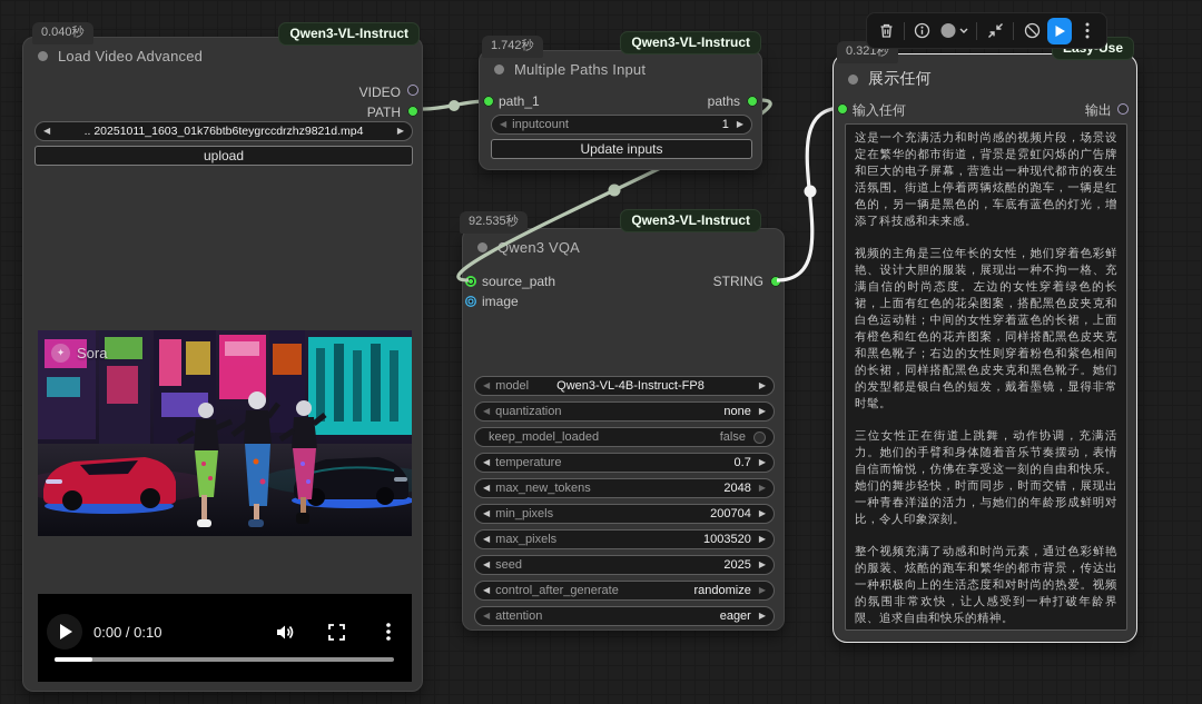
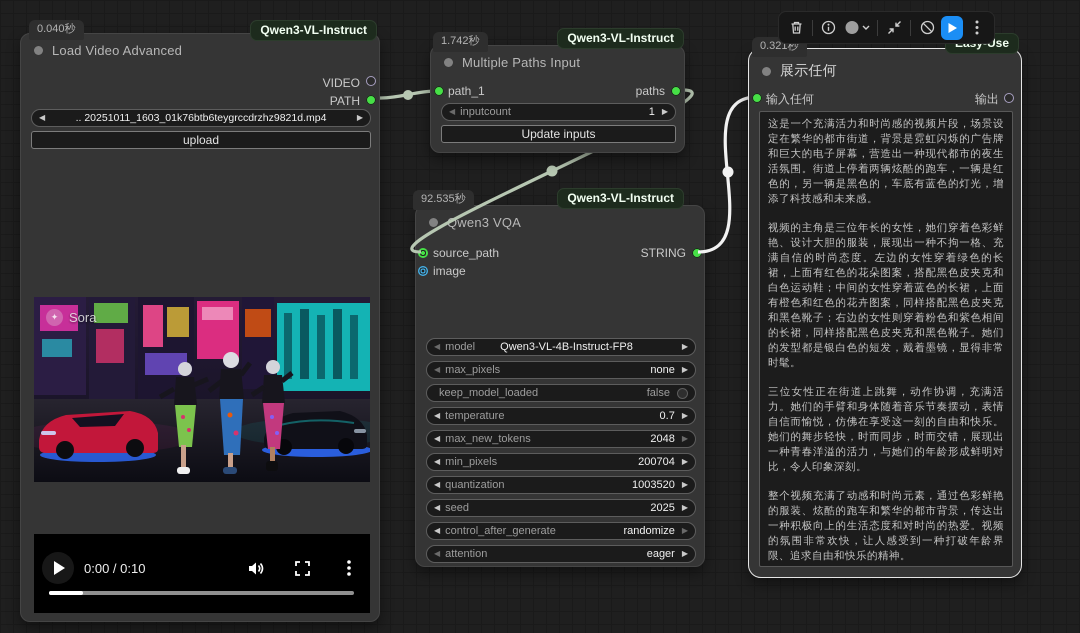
  0.040秒
  Qwen3-VL-Instruct
  Load Video Advanced
  VIDEO
  PATH
  ◀
  .. 20251011_1603_01k76btb6teygrccdrzhz9821d.mp4
  ▶
  upload
  ✦
  Sora
  0:00 / 0:10
  92.535秒
  Qwen3-VL-Instruct
  Qwen3 VQA
  source_path
  STRING
  image
  ◀
  model
  Qwen3-VL-4B-Instruct-FP8
  ▶
  ◀
- quantization
+ max_pixels
  none
  ▶
  keep_model_loaded
  false
  ◀
  temperature
  0.7
  ▶
  ◀
  max_new_tokens
  2048
  ▶
  ◀
  min_pixels
  200704
  ▶
  ◀
- max_pixels
+ quantization
  1003520
  ▶
  ◀
  seed
  2025
  ▶
  ◀
  control_after_generate
  randomize
  ▶
  ◀
  attention
  eager
  ▶
  1.742秒
  Qwen3-VL-Instruct
  Multiple Paths Input
  path_1
  paths
  ◀
  inputcount
  1
  ▶
  Update inputs
  0.321秒
  展示任何
  输入任何
  输出
  这是一个充满活力和时尚感的视频片段，场景设定在繁华的都市街道，背景是霓虹闪烁的广告牌和巨大的电子屏幕，营造出一种现代都市的夜生活氛围。街道上停着两辆炫酷的跑车，一辆是红色的，另一辆是黑色的，车底有蓝色的灯光，增添了科技感和未来感。
  视频的主角是三位年长的女性，她们穿着色彩鲜艳、设计大胆的服装，展现出一种不拘一格、充满自信的时尚态度。左边的女性穿着绿色的长裙，上面有红色的花朵图案，搭配黑色皮夹克和白色运动鞋；中间的女性穿着蓝色的长裙，上面有橙色和红色的花卉图案，同样搭配黑色皮夹克和黑色靴子；右边的女性则穿着粉色和紫色相间的长裙，同样搭配黑色皮夹克和黑色靴子。她们的发型都是银白色的短发，戴着墨镜，显得非常时髦。
  三位女性正在街道上跳舞，动作协调，充满活力。她们的手臂和身体随着音乐节奏摆动，表情自信而愉悦，仿佛在享受这一刻的自由和快乐。她们的舞步轻快，时而同步，时而交错，展现出一种青春洋溢的活力，与她们的年龄形成鲜明对比，令人印象深刻。
  整个视频充满了动感和时尚元素，通过色彩鲜艳的服装、炫酷的跑车和繁华的都市背景，传达出一种积极向上的生活态度和对时尚的热爱。视频的氛围非常欢快，让人感受到一种打破年龄界限、追求自由和快乐的精神。
